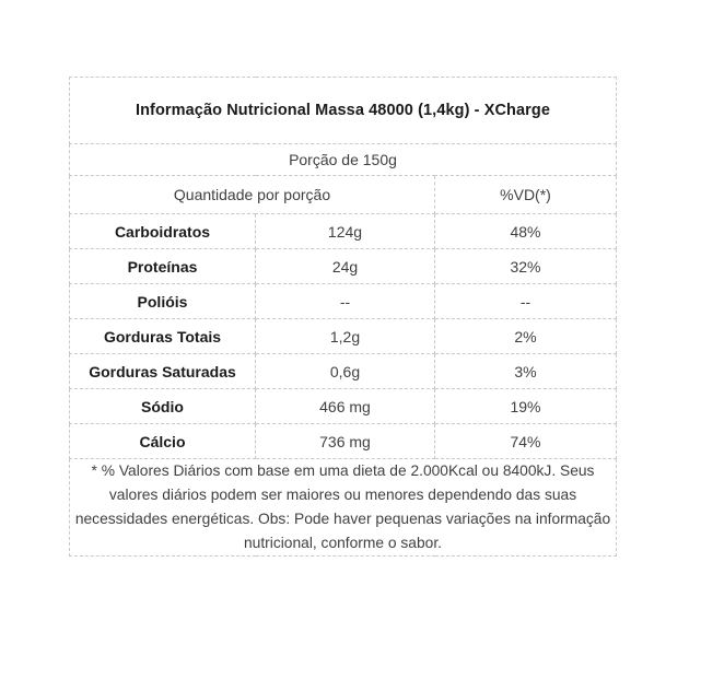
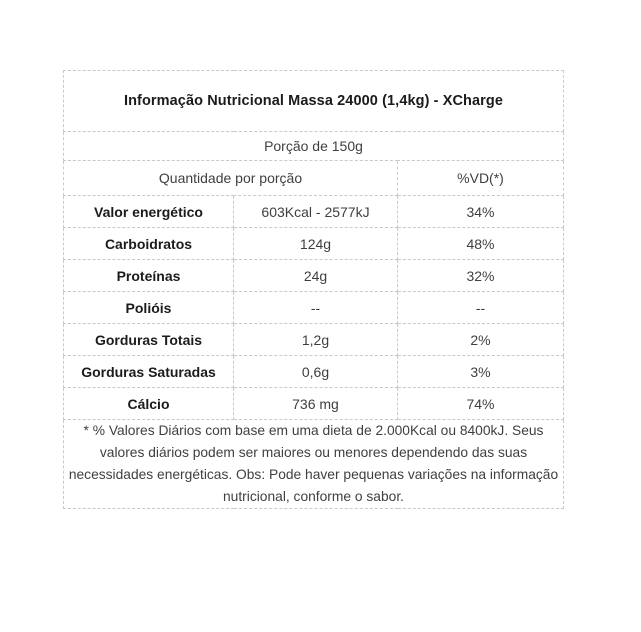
- Informação Nutricional Massa 48000 (1,4kg) - XCharge
+ Informação Nutricional Massa 24000 (1,4kg) - XCharge
  Porção de 150g
  Quantidade por porção	%VD(*)
+ Valor energético	603Kcal - 2577kJ	34%
  Carboidratos	124g	48%
  Proteínas	24g	32%
  Polióis	--	--
  Gorduras Totais	1,2g	2%
  Gorduras Saturadas	0,6g	3%
- Sódio	466 mg	19%
  Cálcio	736 mg	74%
  * % Valores Diários com base em uma dieta de 2.000Kcal ou 8400kJ. Seus valores diários podem ser maiores ou menores dependendo das suas necessidades energéticas. Obs: Pode haver pequenas variações na informação nutricional, conforme o sabor.
